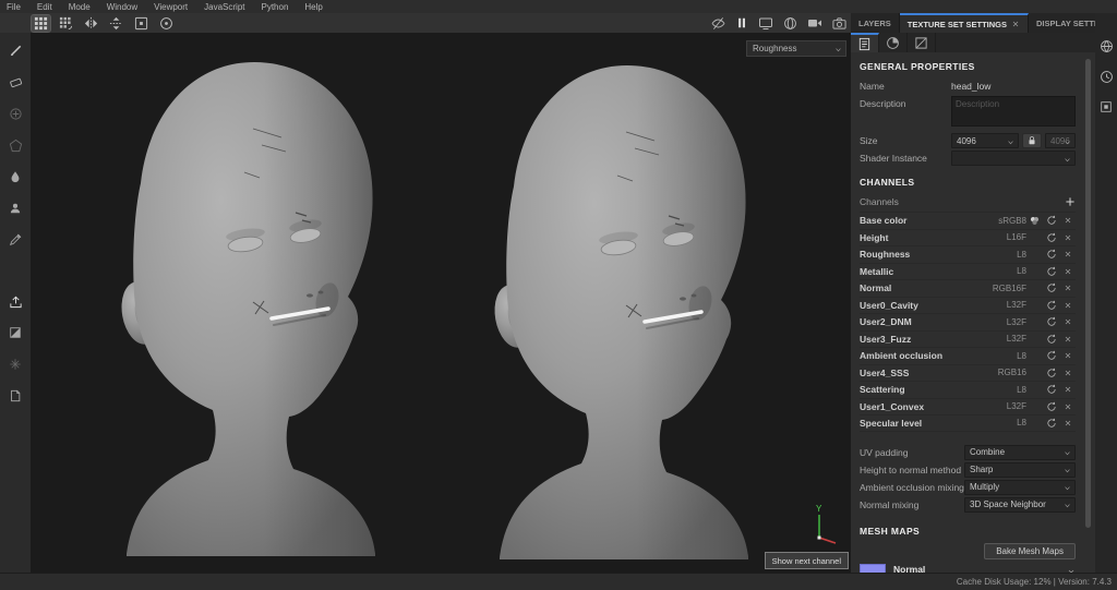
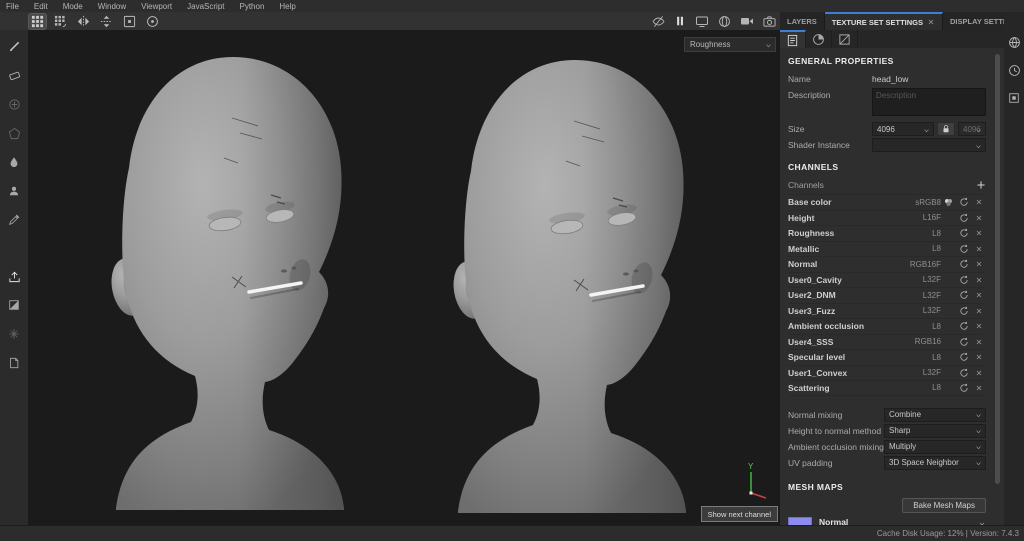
  File
  Edit
  Mode
  Window
  Viewport
  JavaScript
  Python
  Help
  LAYERS
  TEXTURE SET SETTINGS
  DISPLAY SETT
  Roughness
  Y
  Show next channel
  GENERAL PROPERTIES
  Name
  head_low
  Description
  Description
  Size
  4096
  4096
  Shader Instance
  CHANNELS
  Channels
  Base color
  sRGB8
  Height
  L16F
  Roughness
  L8
  Metallic
  L8
  Normal
  RGB16F
  User0_Cavity
  L32F
  User2_DNM
  L32F
  User3_Fuzz
  L32F
  Ambient occlusion
  L8
  User4_SSS
  RGB16
- Scattering
+ Specular level
  L8
  User1_Convex
  L32F
- Specular level
+ Scattering
  L8
- UV padding
+ Normal mixing
  Combine
  Height to normal method
  Sharp
  Ambient occlusion mixing
  Multiply
- Normal mixing
+ UV padding
  3D Space Neighbor
  MESH MAPS
  Bake Mesh Maps
  Normal
  Cache Disk Usage: 12% | Version: 7.4.3
